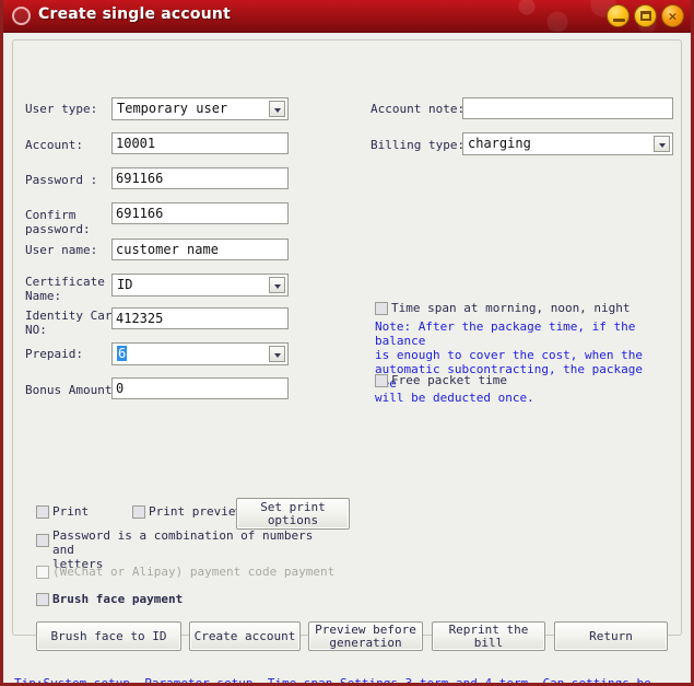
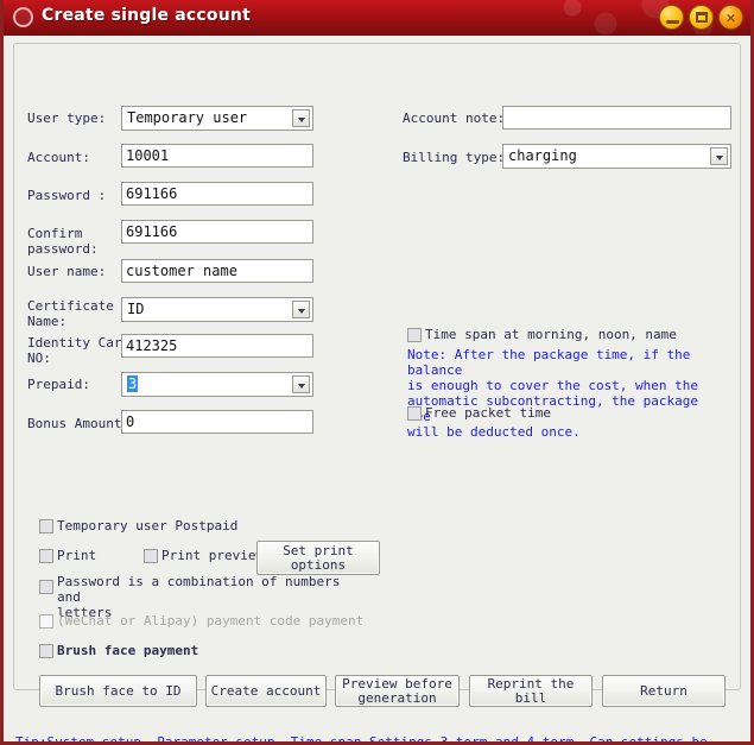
  Create single account
  ×
  User type:
  Temporary user
  Account:
  10001
  Password :
  691166
  Confirm
  password:
  691166
  User name:
  customer name
  Certificate
  Name:
  ID
  Identity Car
  NO:
  412325
  Prepaid:
- 6
+ 3
  Bonus Amount
  0
  Account note:
  Billing type:
  charging
- Time span at morning, noon, night
+ Time span at morning, noon, name
  Note: After the package time, if the balance
  is enough to cover the cost, when the
  automatic subcontracting, the package e
  will be deducted once.
  Free packet time
+ Temporary user Postpaid
  Print
  Print previe
  Set print
  options
  Password is a combination of numbers and
  letters
  (WeChat or Alipay) payment code payment
  Brush face payment
  Brush face to ID
  Create account
  Preview before
  generation
  Reprint the
  bill
  Return
